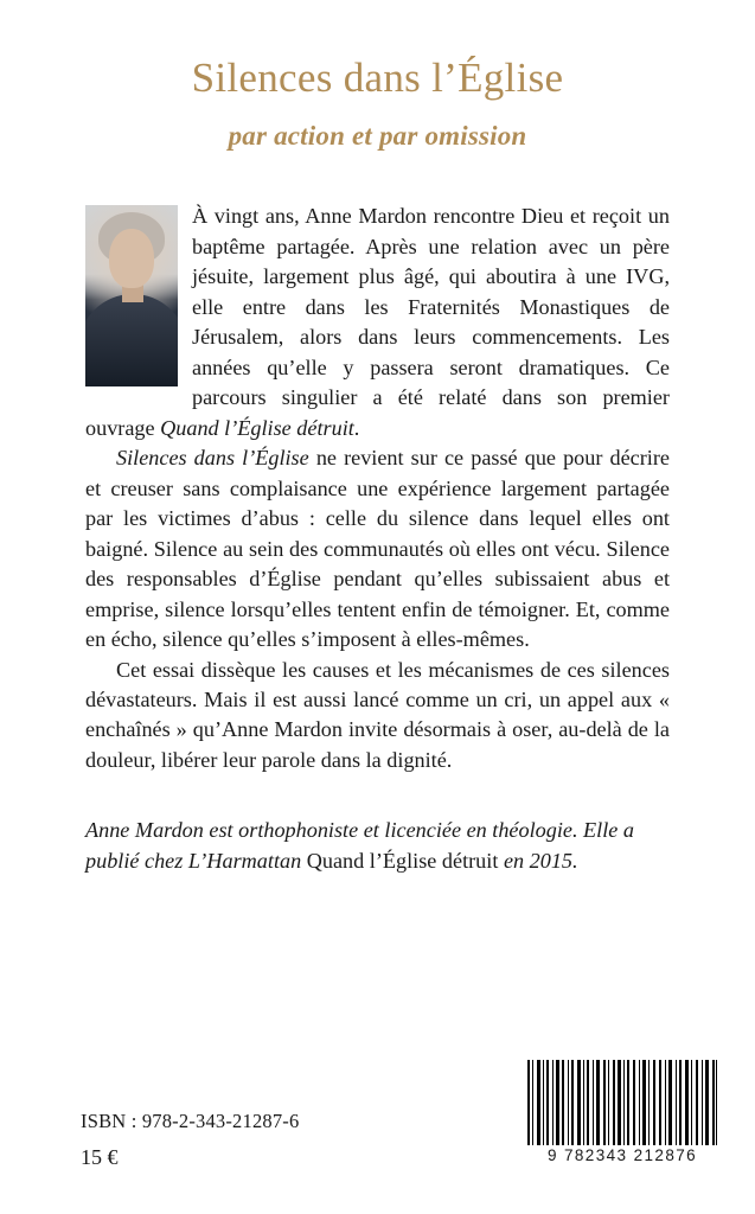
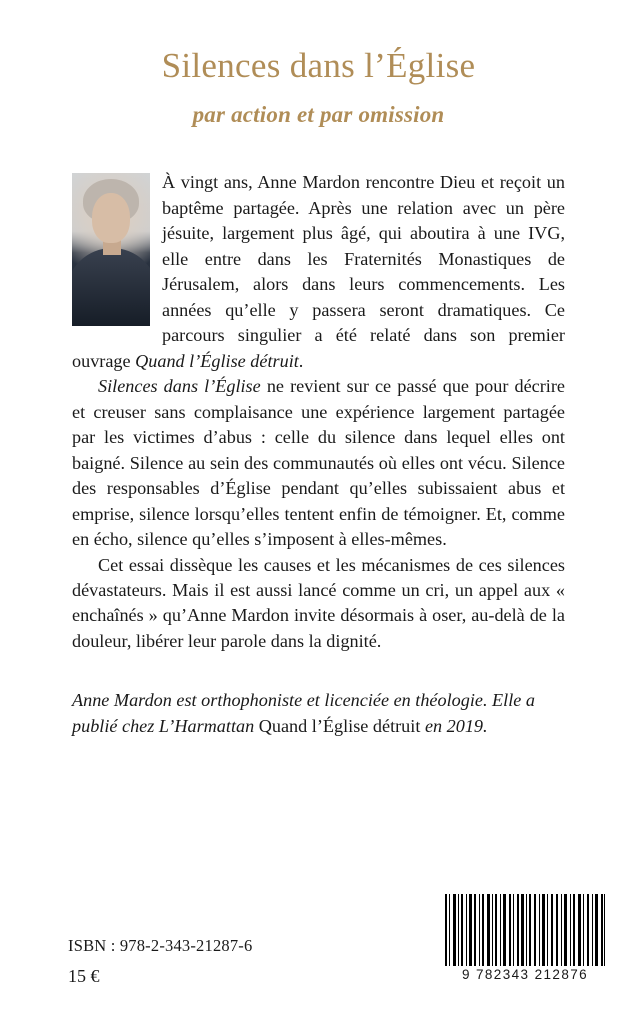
  Silences dans l’Église
  par action et par omission
  À vingt ans, Anne Mardon rencontre Dieu et reçoit un baptême partagée. Après une relation avec un père jésuite, largement plus âgé, qui aboutira à une IVG, elle entre dans les Fraternités Monastiques de Jérusalem, alors dans leurs commencements. Les années qu’elle y passera seront dramatiques. Ce parcours singulier a été relaté dans son premier ouvrage Quand l’Église détruit.
  Silences dans l’Église ne revient sur ce passé que pour décrire et creuser sans complaisance une expérience largement partagée par les victimes d’abus : celle du silence dans lequel elles ont baigné. Silence au sein des communautés où elles ont vécu. Silence des responsables d’Église pendant qu’elles subissaient abus et emprise, silence lorsqu’elles tentent enfin de témoigner. Et, comme en écho, silence qu’elles s’imposent à elles-mêmes.
  Cet essai dissèque les causes et les mécanismes de ces silences dévastateurs. Mais il est aussi lancé comme un cri, un appel aux « enchaînés » qu’Anne Mardon invite désormais à oser, au-delà de la douleur, libérer leur parole dans la dignité.
- Anne Mardon est orthophoniste et licenciée en théologie. Elle a publié chez L’Harmattan Quand l’Église détruit en 2015.
+ Anne Mardon est orthophoniste et licenciée en théologie. Elle a publié chez L’Harmattan Quand l’Église détruit en 2019.
  ISBN : 978-2-343-21287-6
  15 €
  9 782343 212876
